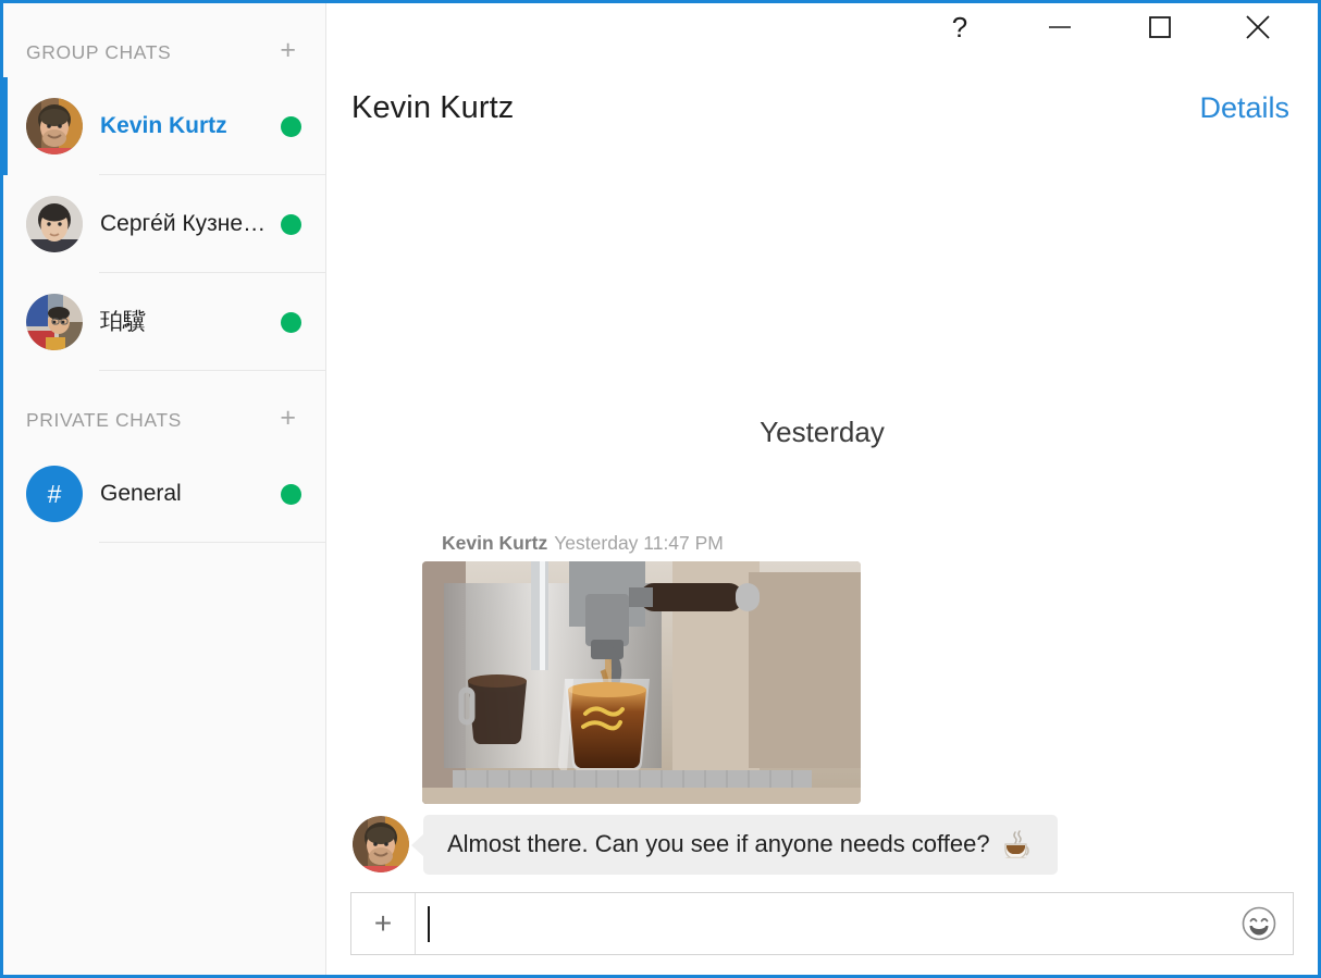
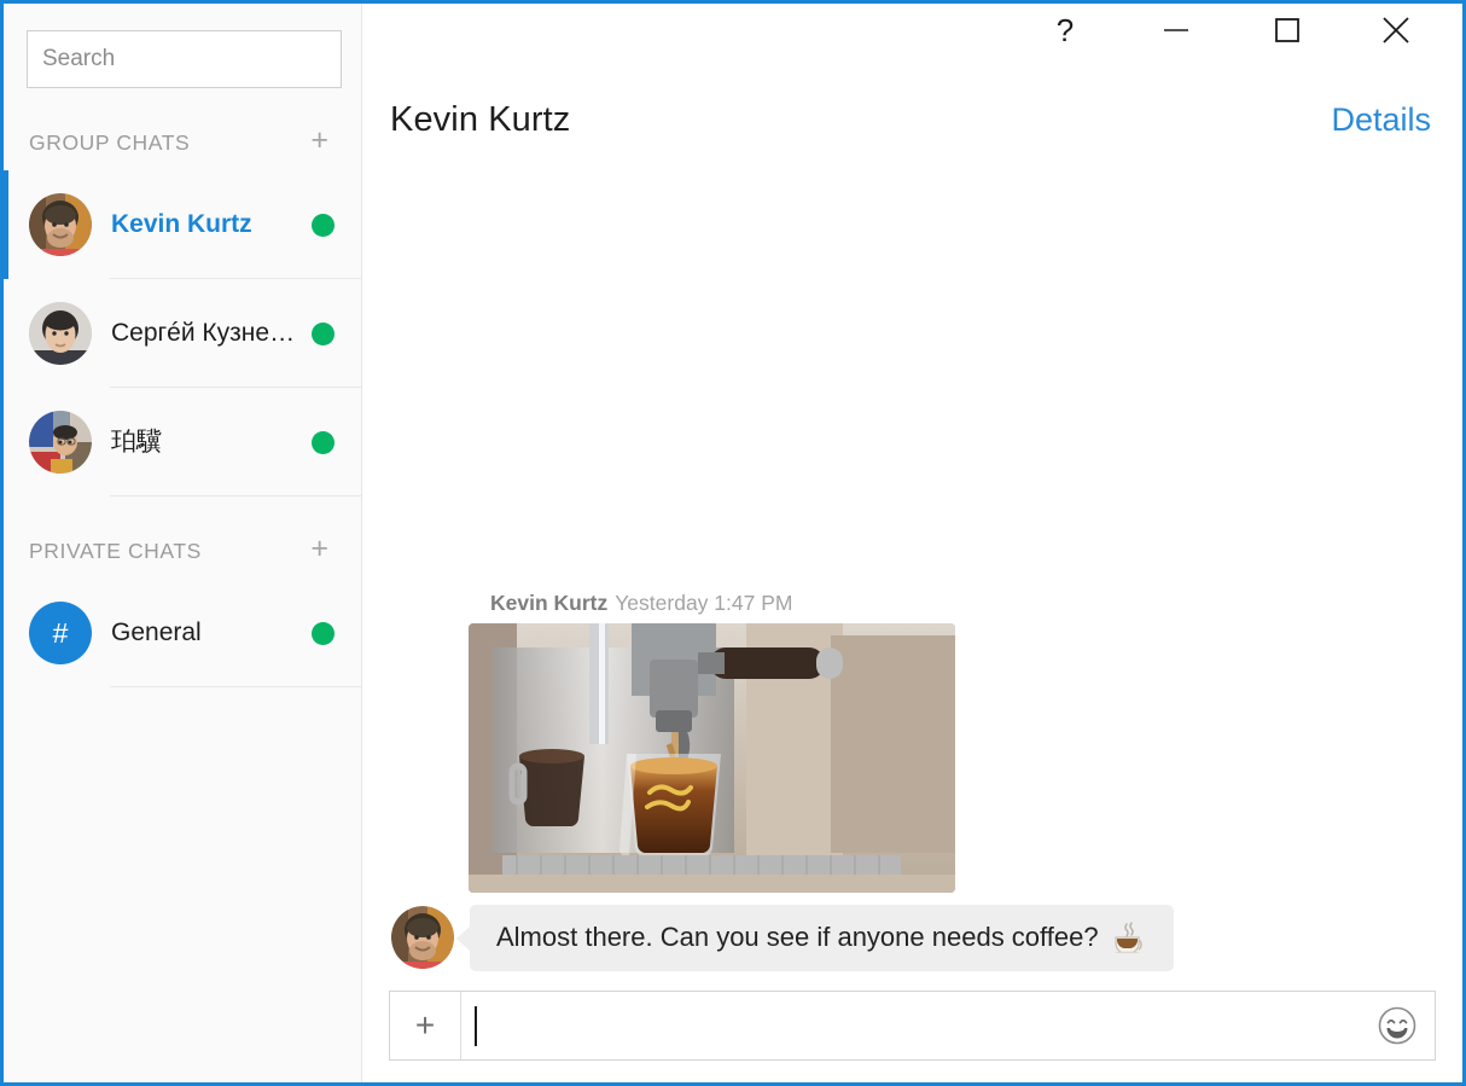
+ Search
  GROUP CHATS
  +
  Kevin Kurtz
  Сергéй Кузне…
  珀驥
  PRIVATE CHATS
  +
  #
  General
  ?
  Kevin Kurtz
  Details
- Yesterday
- Kevin Kurtz Yesterday 11:47 PM
+ Kevin Kurtz Yesterday 1:47 PM
  Almost there. Can you see if anyone needs coffee?
  +
